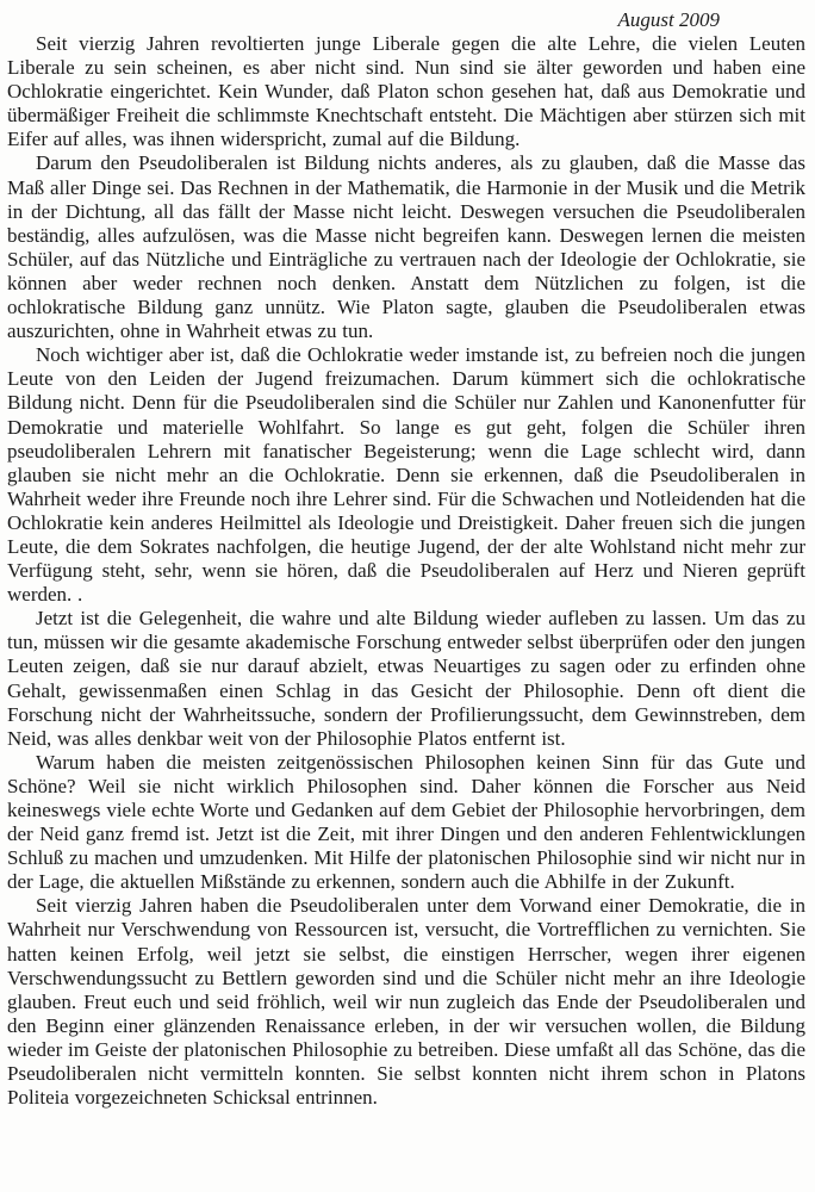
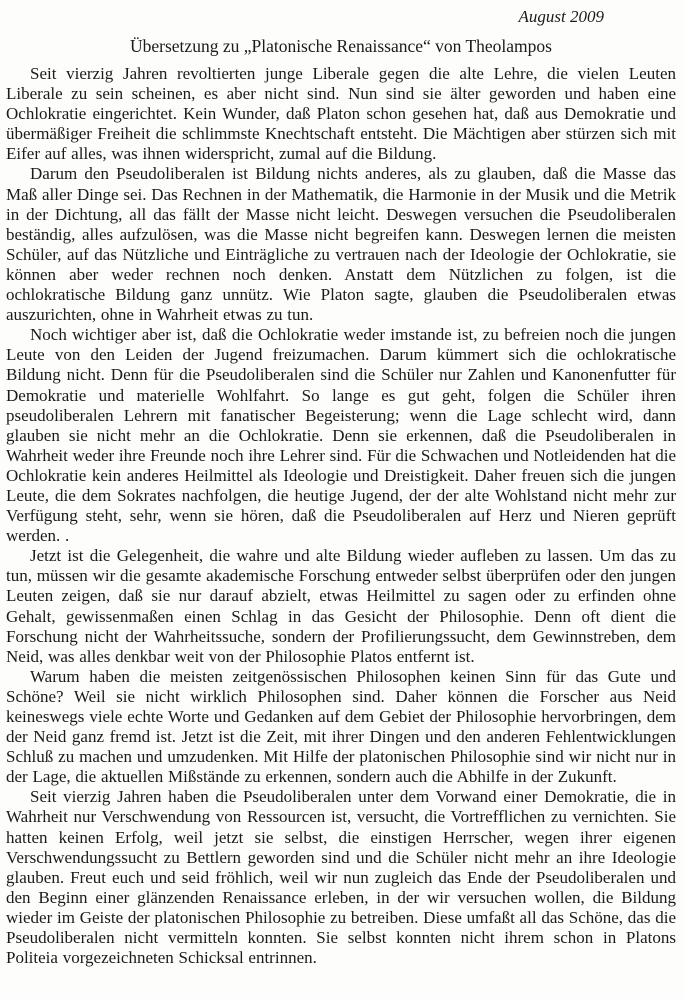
  August 2009
+ Übersetzung zu „Platonische Renaissance“ von Theolampos
  Seit vierzig Jahren revoltierten junge Liberale gegen die alte Lehre, die vielen Leuten Liberale zu sein scheinen, es aber nicht sind. Nun sind sie älter geworden und haben eine Ochlokratie eingerichtet. Kein Wunder, daß Platon schon gesehen hat, daß aus Demokratie und übermäßiger Freiheit die schlimmste Knechtschaft entsteht. Die Mächtigen aber stürzen sich mit Eifer auf alles, was ihnen widerspricht, zumal auf die Bildung.
  Darum den Pseudoliberalen ist Bildung nichts anderes, als zu glauben, daß die Masse das Maß aller Dinge sei. Das Rechnen in der Mathematik, die Harmonie in der Musik und die Metrik in der Dichtung, all das fällt der Masse nicht leicht. Deswegen versuchen die Pseudoliberalen beständig, alles aufzulösen, was die Masse nicht begreifen kann. Deswegen lernen die meisten Schüler, auf das Nützliche und Einträgliche zu vertrauen nach der Ideologie der Ochlokratie, sie können aber weder rechnen noch denken. Anstatt dem Nützlichen zu folgen, ist die ochlokratische Bildung ganz unnütz. Wie Platon sagte, glauben die Pseudoliberalen etwas auszurichten, ohne in Wahrheit etwas zu tun.
  Noch wichtiger aber ist, daß die Ochlokratie weder imstande ist, zu befreien noch die jungen Leute von den Leiden der Jugend freizumachen. Darum kümmert sich die ochlokratische Bildung nicht. Denn für die Pseudoliberalen sind die Schüler nur Zahlen und Kanonenfutter für Demokratie und materielle Wohlfahrt. So lange es gut geht, folgen die Schüler ihren pseudoliberalen Lehrern mit fanatischer Begeisterung; wenn die Lage schlecht wird, dann glauben sie nicht mehr an die Ochlokratie. Denn sie erkennen, daß die Pseudoliberalen in Wahrheit weder ihre Freunde noch ihre Lehrer sind. Für die Schwachen und Notleidenden hat die Ochlokratie kein anderes Heilmittel als Ideologie und Dreistigkeit. Daher freuen sich die jungen Leute, die dem Sokrates nachfolgen, die heutige Jugend, der der alte Wohlstand nicht mehr zur Verfügung steht, sehr, wenn sie hören, daß die Pseudoliberalen auf Herz und Nieren geprüft werden. .
- Jetzt ist die Gelegenheit, die wahre und alte Bildung wieder aufleben zu lassen. Um das zu tun, müssen wir die gesamte akademische Forschung entweder selbst überprüfen oder den jungen Leuten zeigen, daß sie nur darauf abzielt, etwas Neuartiges zu sagen oder zu erfinden ohne Gehalt, gewissenmaßen einen Schlag in das Gesicht der Philosophie. Denn oft dient die Forschung nicht der Wahrheitssuche, sondern der Profilierungssucht, dem Gewinnstreben, dem Neid, was alles denkbar weit von der Philosophie Platos entfernt ist.
+ Jetzt ist die Gelegenheit, die wahre und alte Bildung wieder aufleben zu lassen. Um das zu tun, müssen wir die gesamte akademische Forschung entweder selbst überprüfen oder den jungen Leuten zeigen, daß sie nur darauf abzielt, etwas Heilmittel zu sagen oder zu erfinden ohne Gehalt, gewissenmaßen einen Schlag in das Gesicht der Philosophie. Denn oft dient die Forschung nicht der Wahrheitssuche, sondern der Profilierungssucht, dem Gewinnstreben, dem Neid, was alles denkbar weit von der Philosophie Platos entfernt ist.
  Warum haben die meisten zeitgenössischen Philosophen keinen Sinn für das Gute und Schöne? Weil sie nicht wirklich Philosophen sind. Daher können die Forscher aus Neid keineswegs viele echte Worte und Gedanken auf dem Gebiet der Philosophie hervorbringen, dem der Neid ganz fremd ist. Jetzt ist die Zeit, mit ihrer Dingen und den anderen Fehlentwicklungen Schluß zu machen und umzudenken. Mit Hilfe der platonischen Philosophie sind wir nicht nur in der Lage, die aktuellen Mißstände zu erkennen, sondern auch die Abhilfe in der Zukunft.
  Seit vierzig Jahren haben die Pseudoliberalen unter dem Vorwand einer Demokratie, die in Wahrheit nur Verschwendung von Ressourcen ist, versucht, die Vortrefflichen zu vernichten. Sie hatten keinen Erfolg, weil jetzt sie selbst, die einstigen Herrscher, wegen ihrer eigenen Verschwendungssucht zu Bettlern geworden sind und die Schüler nicht mehr an ihre Ideologie glauben. Freut euch und seid fröhlich, weil wir nun zugleich das Ende der Pseudoliberalen und den Beginn einer glänzenden Renaissance erleben, in der wir versuchen wollen, die Bildung wieder im Geiste der platonischen Philosophie zu betreiben. Diese umfaßt all das Schöne, das die Pseudoliberalen nicht vermitteln konnten. Sie selbst konnten nicht ihrem schon in Platons Politeia vorgezeichneten Schicksal entrinnen.
